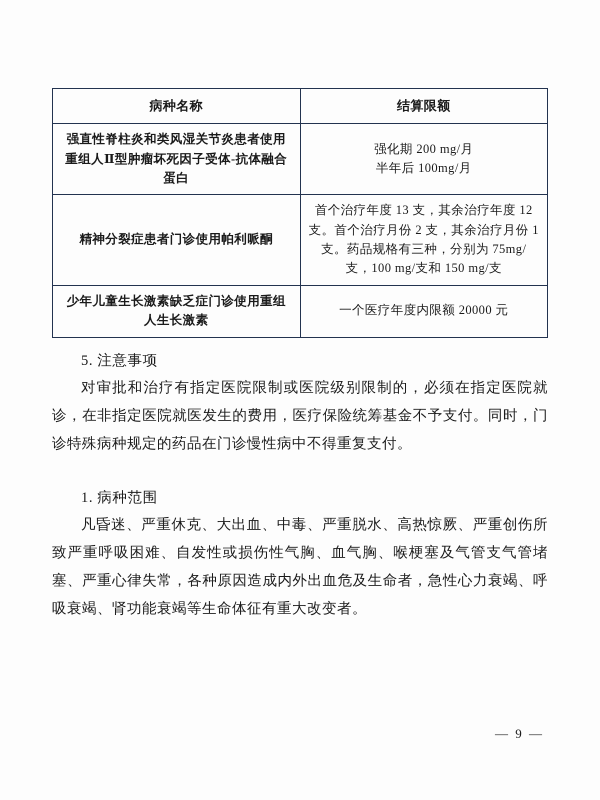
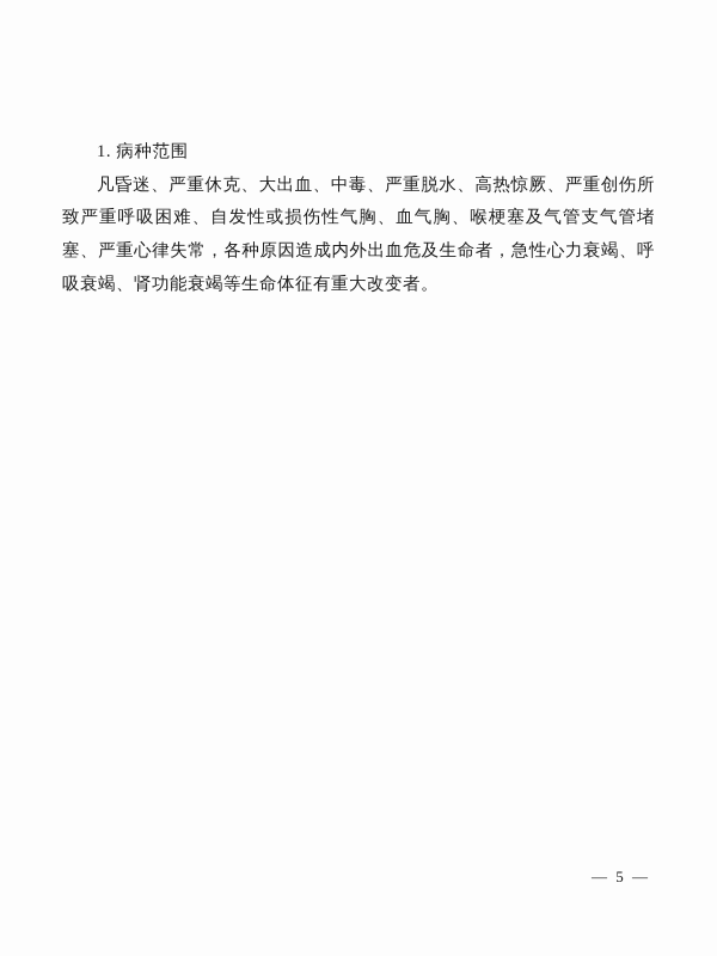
- 病种名称	结算限额
- 强直性脊柱炎和类风湿关节炎患者使用重组人Ⅱ型肿瘤坏死因子受体-抗体融合蛋白	强化期 200 mg/月 半年后 100mg/月
- 精神分裂症患者门诊使用帕利哌酮	首个治疗年度 13 支，其余治疗年度 12 支。首个治疗月份 2 支，其余治疗月份 1 支。药品规格有三种，分别为 75mg/支，100 mg/支和 150 mg/支
- 少年儿童生长激素缺乏症门诊使用重组人生长激素	一个医疗年度内限额 20000 元
- 5. 注意事项
- 对审批和治疗有指定医院限制或医院级别限制的，必须在指定医院就诊，在非指定医院就医发生的费用，医疗保险统筹基金不予支付。同时，门诊特殊病种规定的药品在门诊慢性病中不得重复支付。
  1. 病种范围
  凡昏迷、严重休克、大出血、中毒、严重脱水、高热惊厥、严重创伤所致严重呼吸困难、自发性或损伤性气胸、血气胸、喉梗塞及气管支气管堵塞、严重心律失常，各种原因造成内外出血危及生命者，急性心力衰竭、呼吸衰竭、肾功能衰竭等生命体征有重大改变者。
- — 9 —
+ — 5 —
